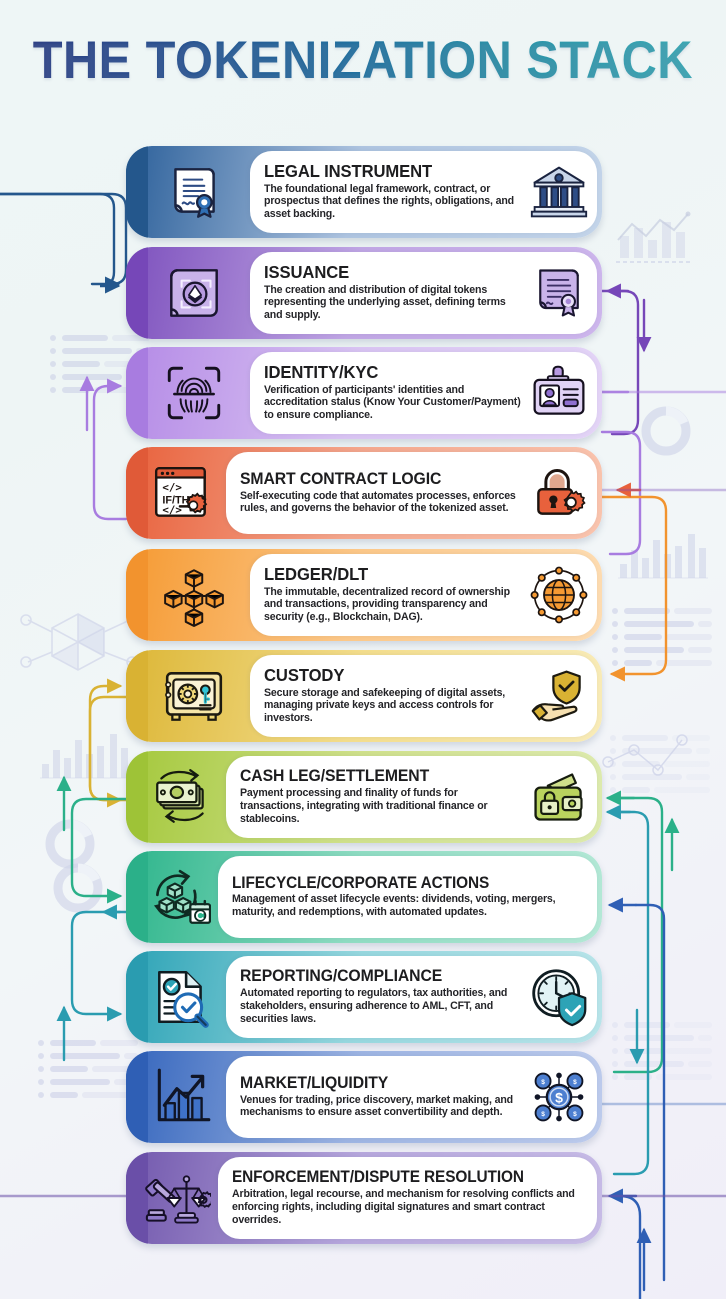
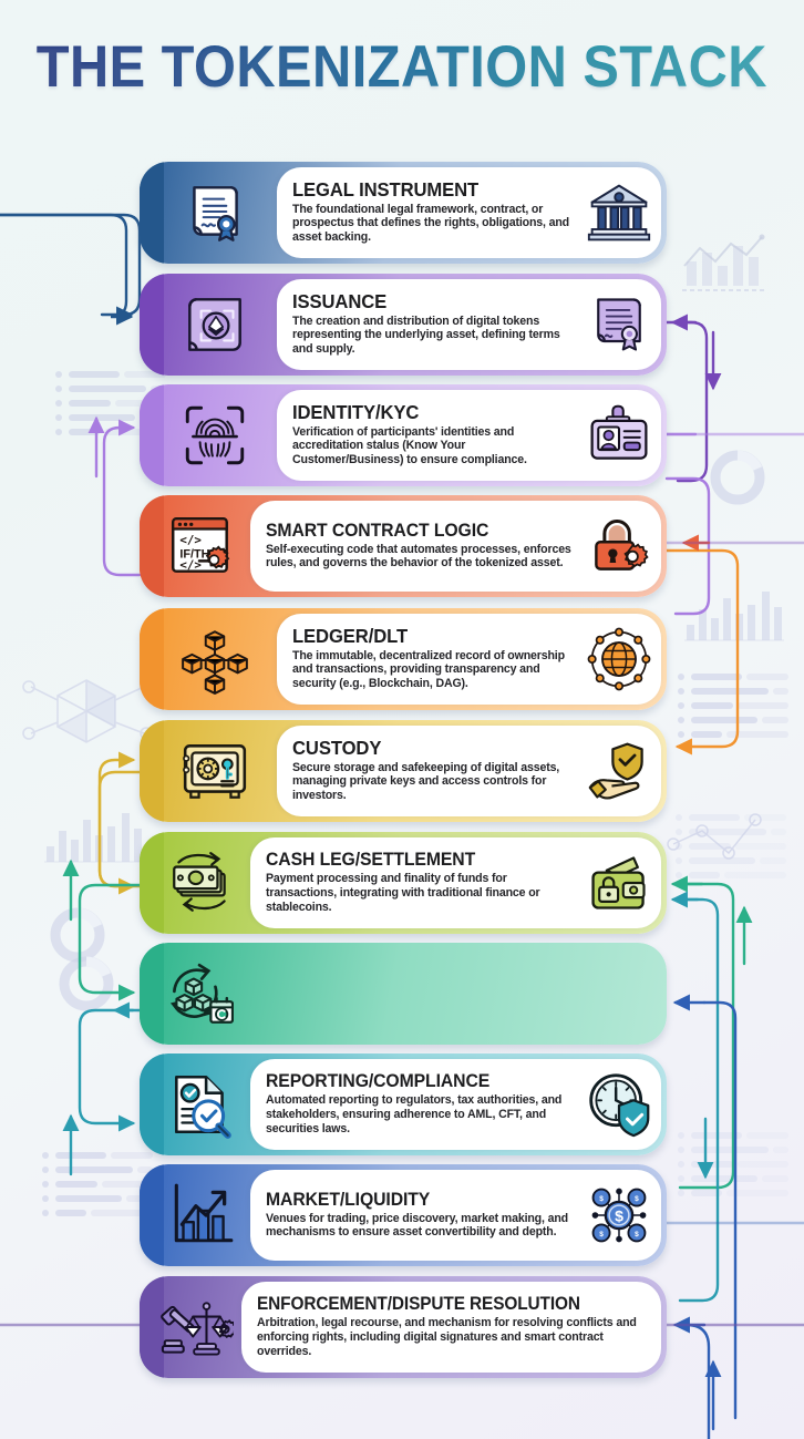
  THE TOKENIZATION STACK
  LEGAL INSTRUMENT
  The foundational legal framework, contract, or prospectus that defines the rights, obligations, and asset backing.
  ISSUANCE
  The creation and distribution of digital tokens representing the underlying asset, defining terms and supply.
  IDENTITY/KYC
- Verification of participants' identities and accreditation stalus (Know Your Customer/Payment) to ensure compliance.
+ Verification of participants' identities and accreditation stalus (Know Your Customer/Business) to ensure compliance.
  </>
  IF/TH
  </>
  SMART CONTRACT LOGIC
  Self-executing code that automates processes, enforces rules, and governs the behavior of the tokenized asset.
  LEDGER/DLT
  The immutable, decentralized record of ownership and transactions, providing transparency and security (e.g., Blockchain, DAG).
  CUSTODY
  Secure storage and safekeeping of digital assets, managing private keys and access controls for investors.
  CASH LEG/SETTLEMENT
  Payment processing and finality of funds for transactions, integrating with traditional finance or stablecoins.
- LIFECYCLE/CORPORATE ACTIONS
- Management of asset lifecycle events: dividends, voting, mergers, maturity, and redemptions, with automated updates.
  REPORTING/COMPLIANCE
  Automated reporting to regulators, tax authorities, and stakeholders, ensuring adherence to AML, CFT, and securities laws.
  MARKET/LIQUIDITY
  Venues for trading, price discovery, market making, and mechanisms to ensure asset convertibility and depth.
  $
  ENFORCEMENT/DISPUTE RESOLUTION
  Arbitration, legal recourse, and mechanism for resolving conflicts and enforcing rights, including digital signatures and smart contract overrides.
